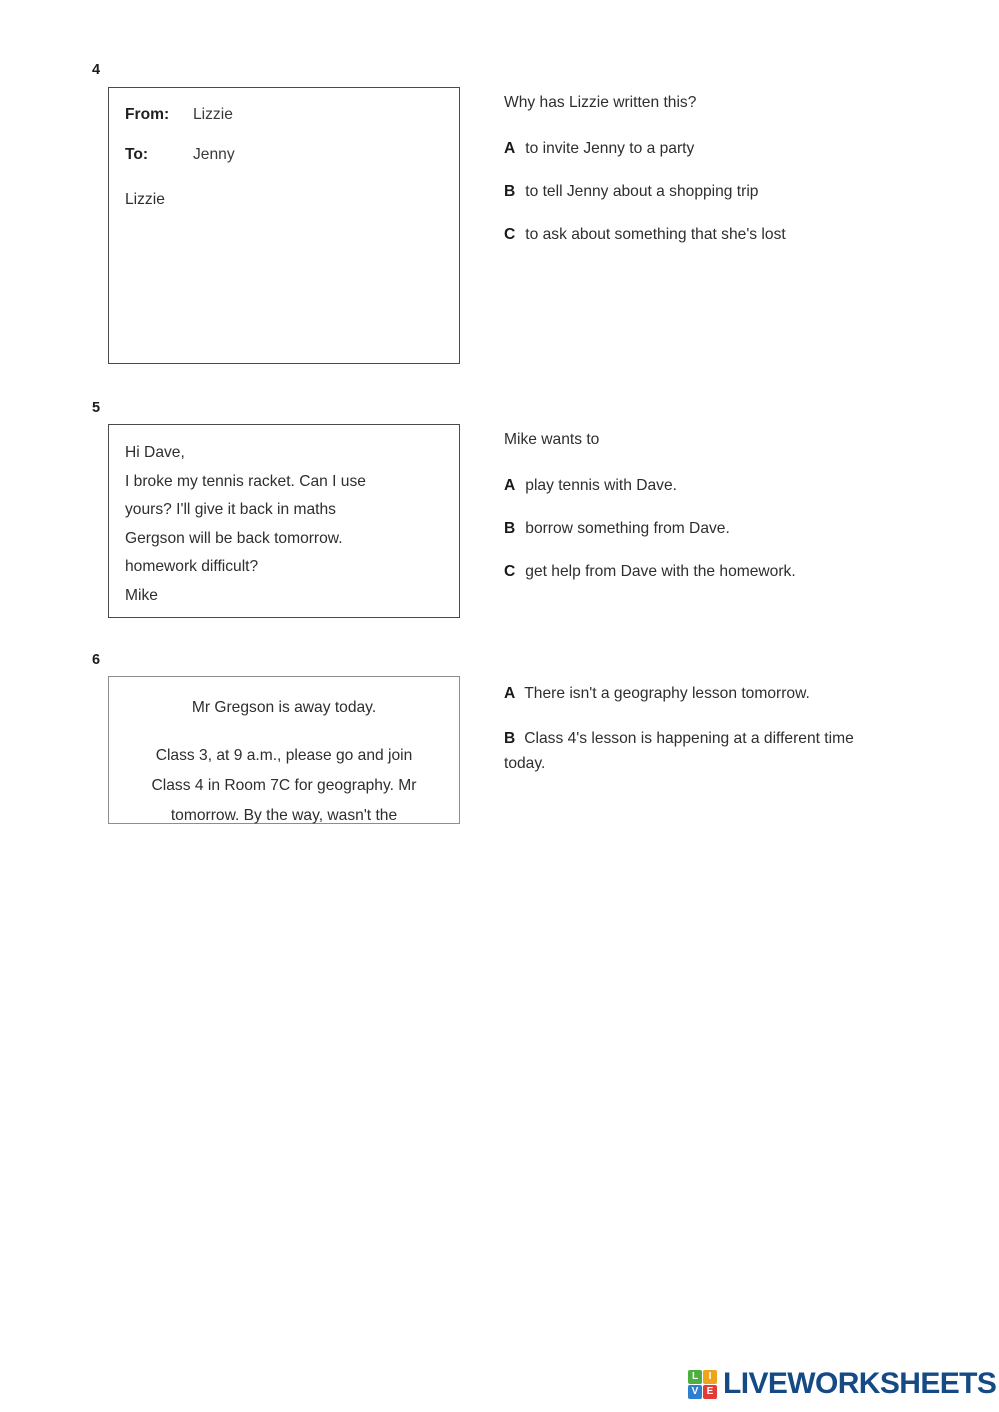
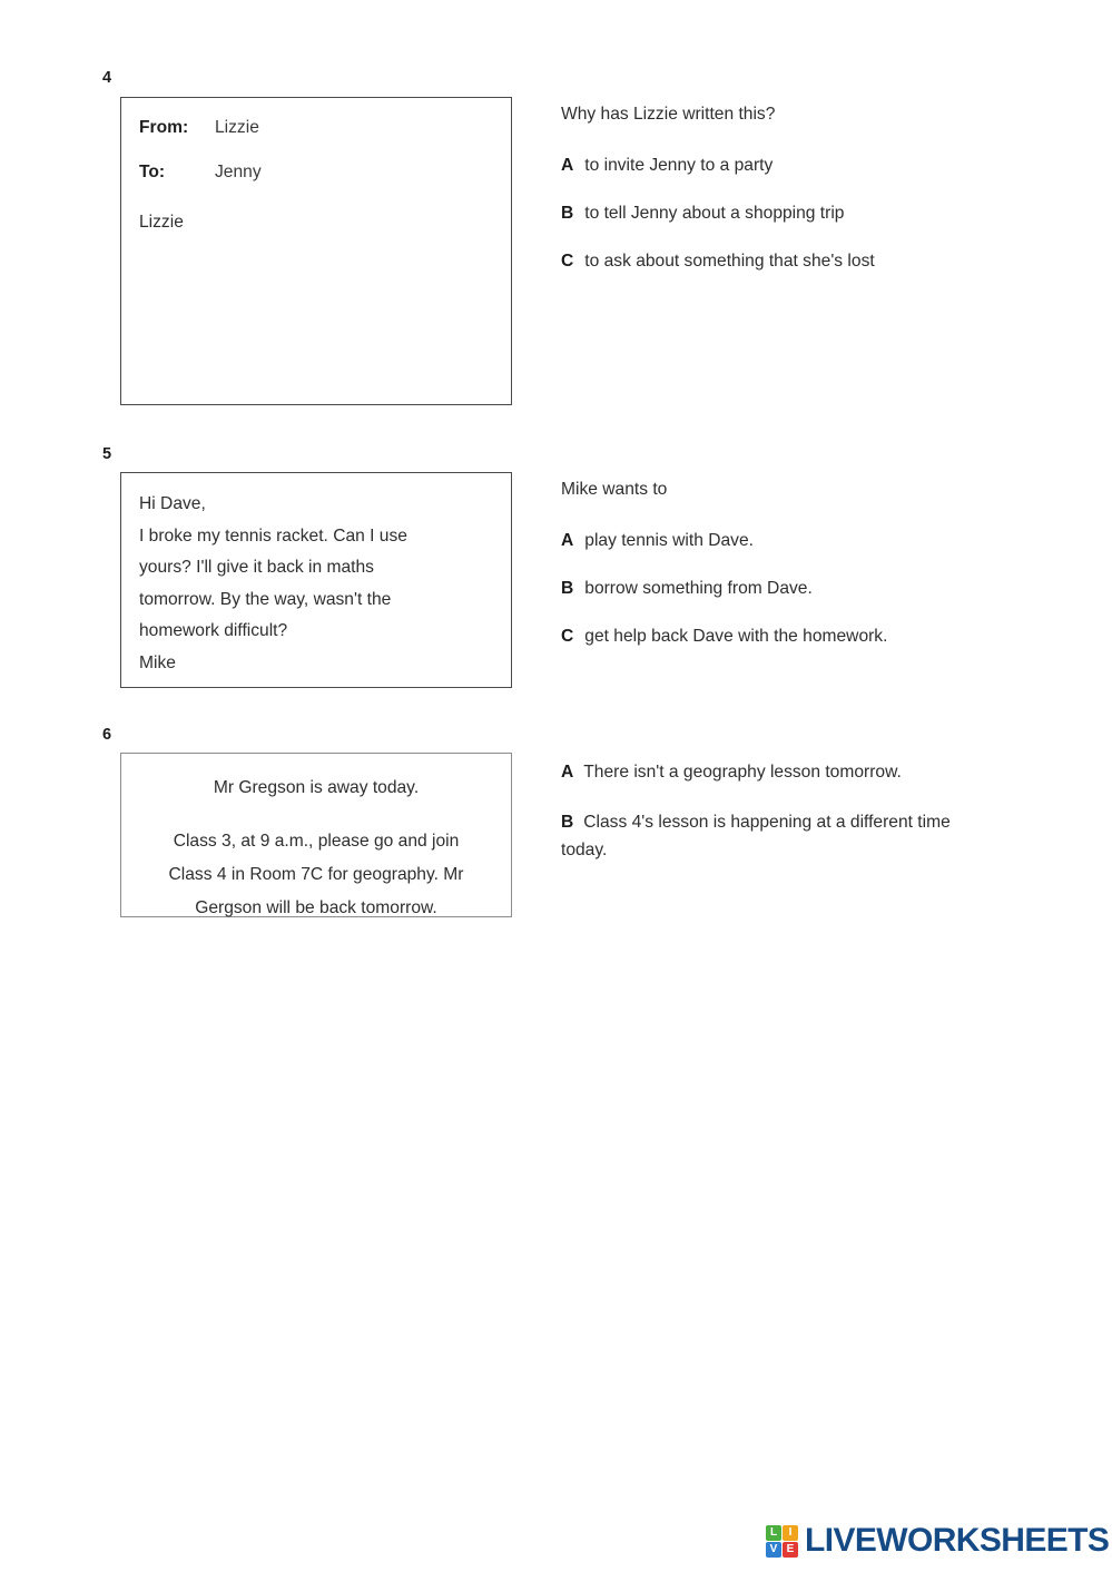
  4
  From:
  Lizzie
  To:
  Jenny
  Lizzie
  Why has Lizzie written this?
  A
  to invite Jenny to a party
  B
  to tell Jenny about a shopping trip
  C
  to ask about something that she's lost
  5
  Hi Dave,
  I broke my tennis racket. Can I use
  yours? I'll give it back in maths
- Gergson will be back tomorrow.
+ tomorrow. By the way, wasn't the
  homework difficult?
  Mike
  Mike wants to
  A
  play tennis with Dave.
  B
  borrow something from Dave.
  C
- get help from Dave with the homework.
+ get help back Dave with the homework.
  6
  Mr Gregson is away today.
  Class 3, at 9 a.m., please go and join
  Class 4 in Room 7C for geography. Mr
- tomorrow. By the way, wasn't the
+ Gergson will be back tomorrow.
  A There isn't a geography lesson tomorrow.
  B Class 4's lesson is happening at a different time today.
  L
  I
  V
  E
  LIVEWORKSHEETS
